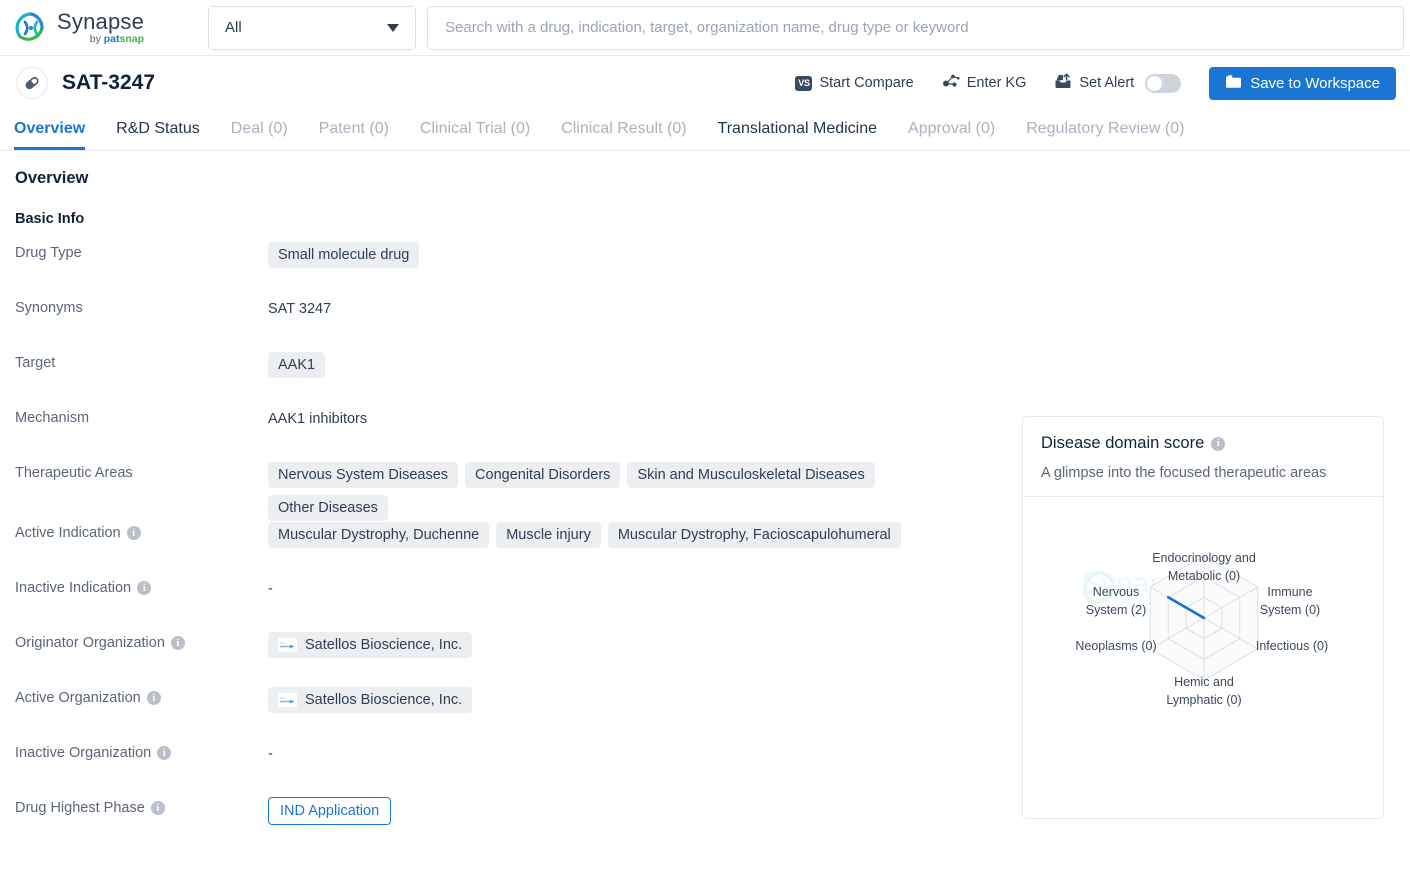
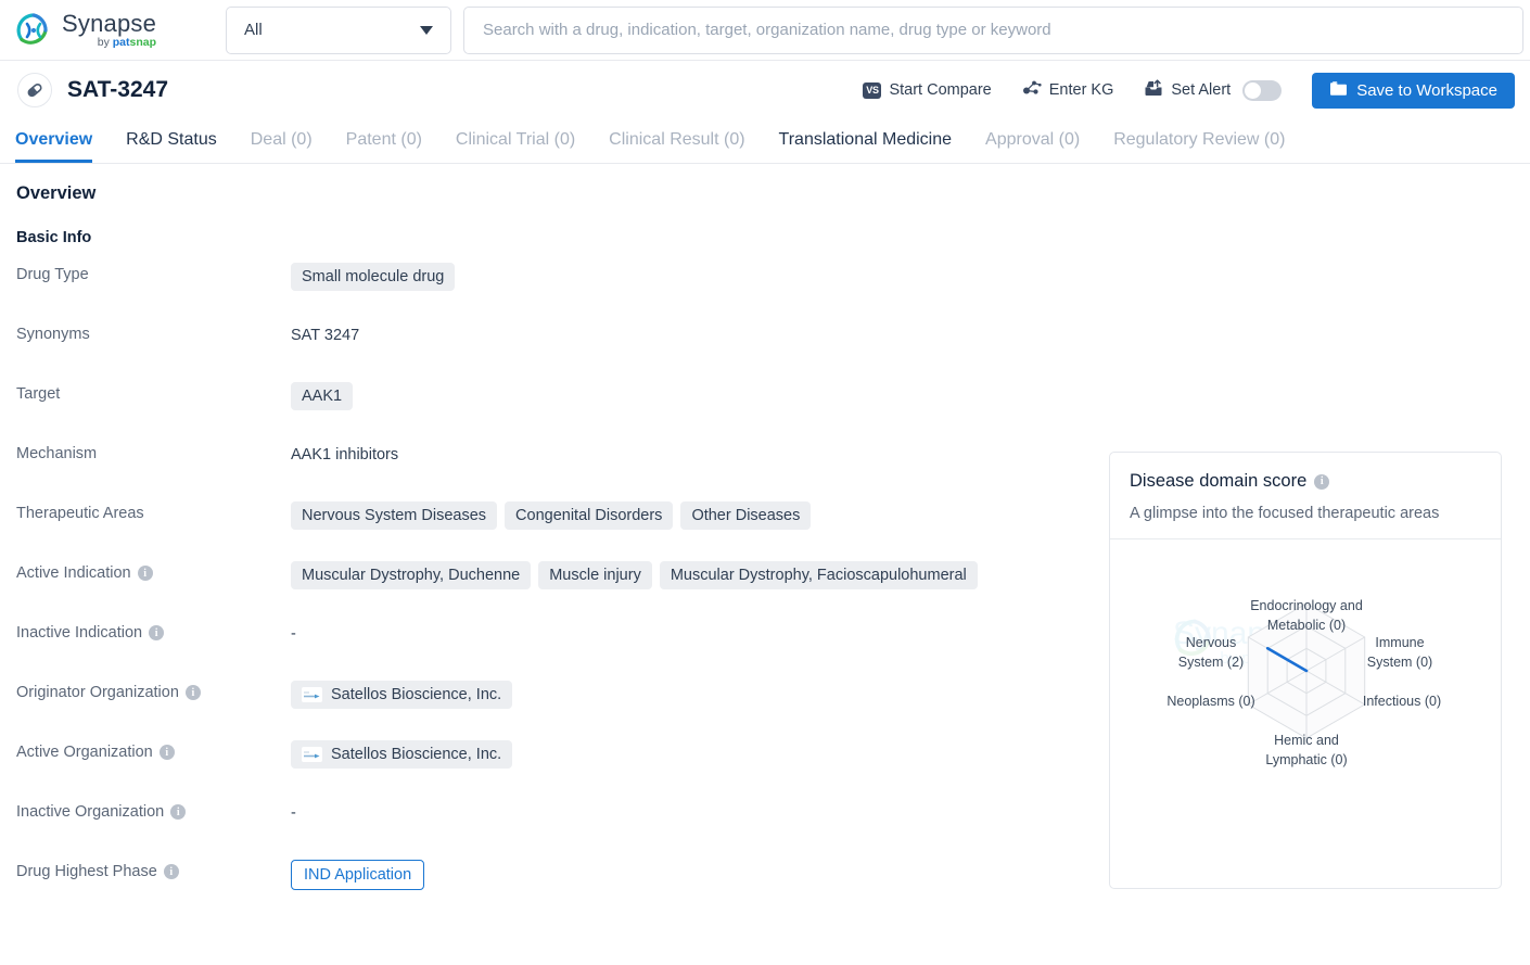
  Synapse
  by patsnap
  All
  Search with a drug, indication, target, organization name, drug type or keyword
  SAT-3247
  VS
  Start Compare
  Enter KG
  Set Alert
  Save to Workspace
  Overview
  R&D Status
  Deal (0)
  Patent (0)
  Clinical Trial (0)
  Clinical Result (0)
  Translational Medicine
  Approval (0)
  Regulatory Review (0)
  Overview
  Basic Info
  Drug Type
  Small molecule drug
  Synonyms
  SAT 3247
  Target
  AAK1
  Mechanism
  AAK1 inhibitors
  Therapeutic Areas
  Nervous System Diseases
  Congenital Disorders
- Skin and Musculoskeletal Diseases
  Other Diseases
  Active Indication
  i
  Muscular Dystrophy, Duchenne
  Muscle injury
  Muscular Dystrophy, Facioscapulohumeral
  Inactive Indication
  i
  -
  Originator Organization
  i
  Satellos Bioscience, Inc.
  Active Organization
  i
  Satellos Bioscience, Inc.
  Inactive Organization
  i
  -
  Drug Highest Phase
  i
  IND Application
  Disease domain score
  i
  A glimpse into the focused therapeutic areas
  Endocrinology and
  Metabolic (0)
  Immune
  System (0)
  Infectious (0)
  Hemic and
  Lymphatic (0)
  Neoplasms (0)
  Nervous
  System (2)
